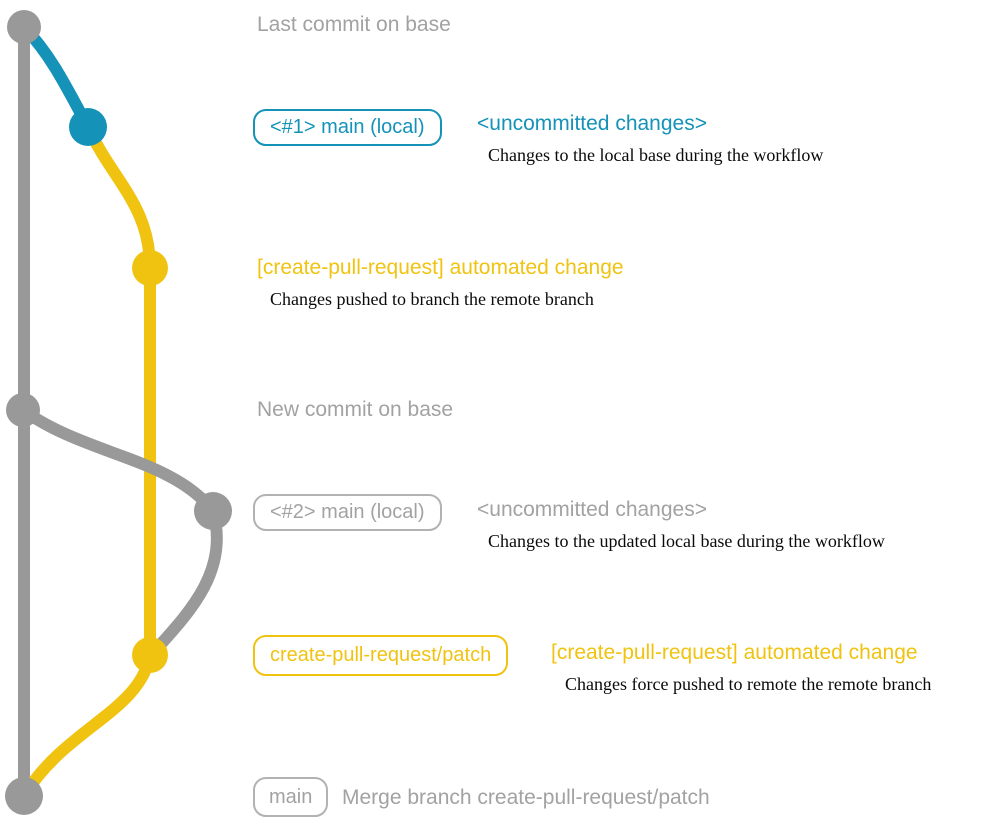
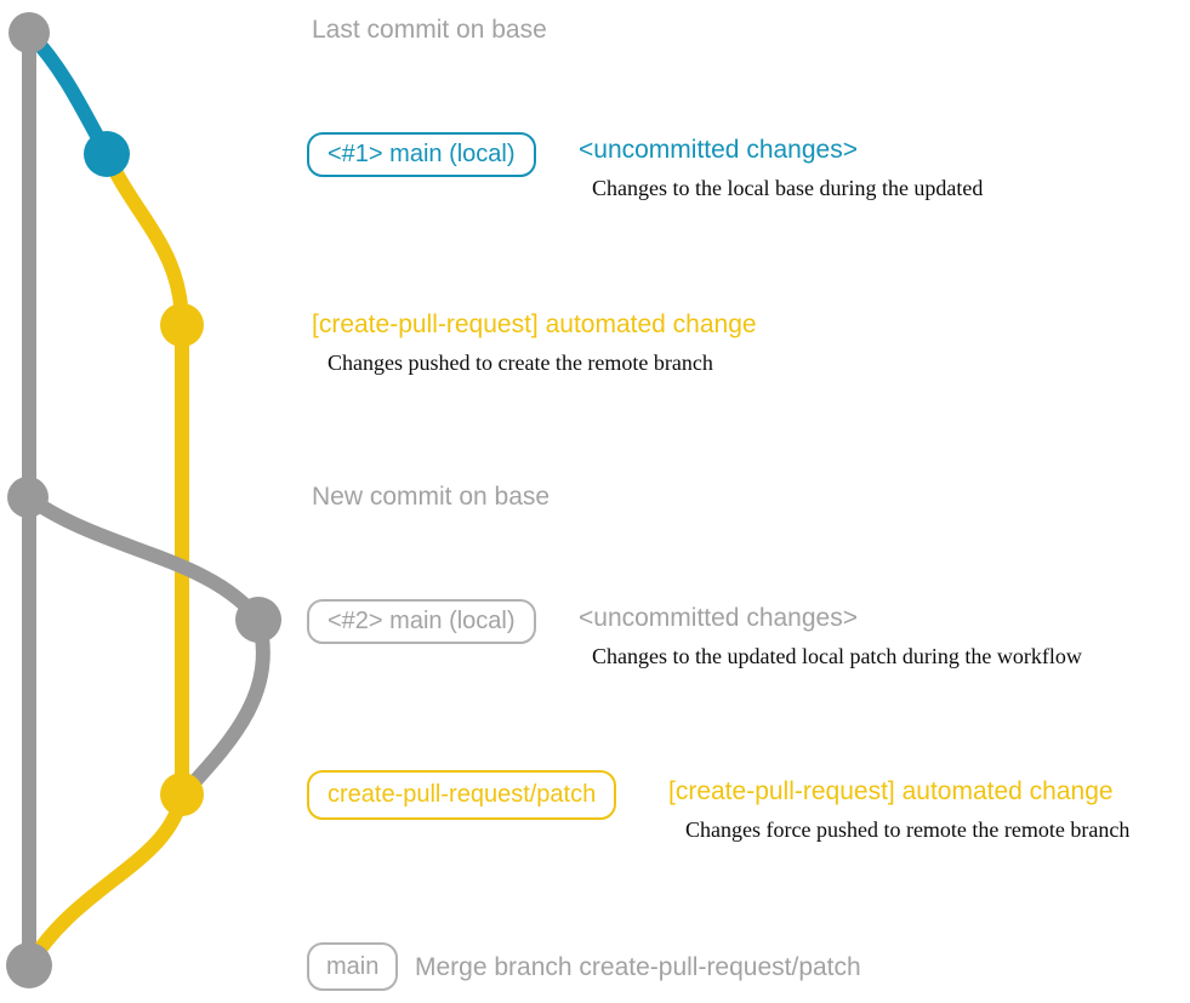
  Last commit on base
  <#1> main (local)
  <uncommitted changes>
- Changes to the local base during the workflow
+ Changes to the local base during the updated
  [create-pull-request] automated change
- Changes pushed to branch the remote branch
+ Changes pushed to create the remote branch
  New commit on base
  <#2> main (local)
  <uncommitted changes>
- Changes to the updated local base during the workflow
+ Changes to the updated local patch during the workflow
  create-pull-request/patch
  [create-pull-request] automated change
  Changes force pushed to remote the remote branch
  main
  Merge branch create-pull-request/patch
